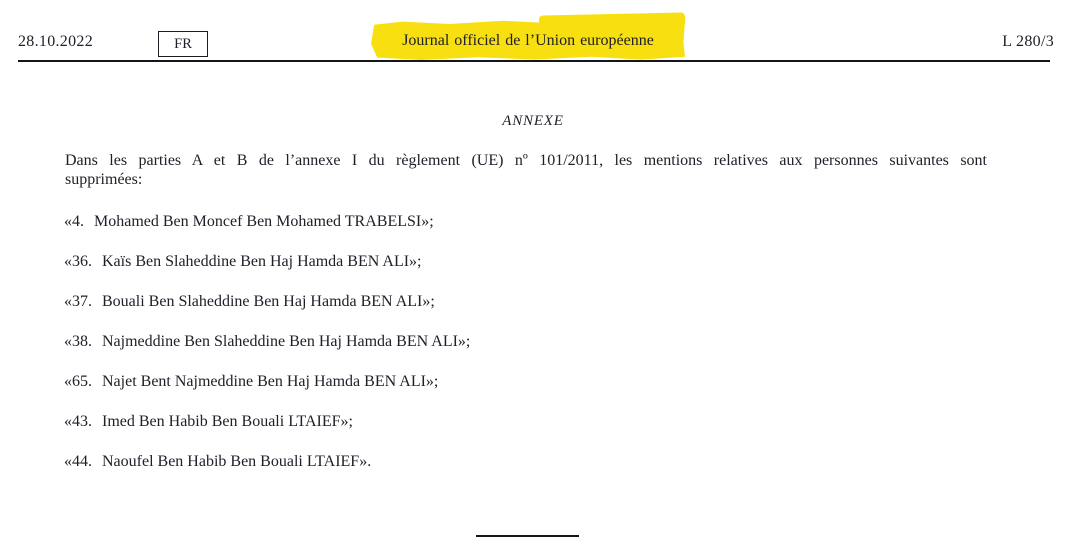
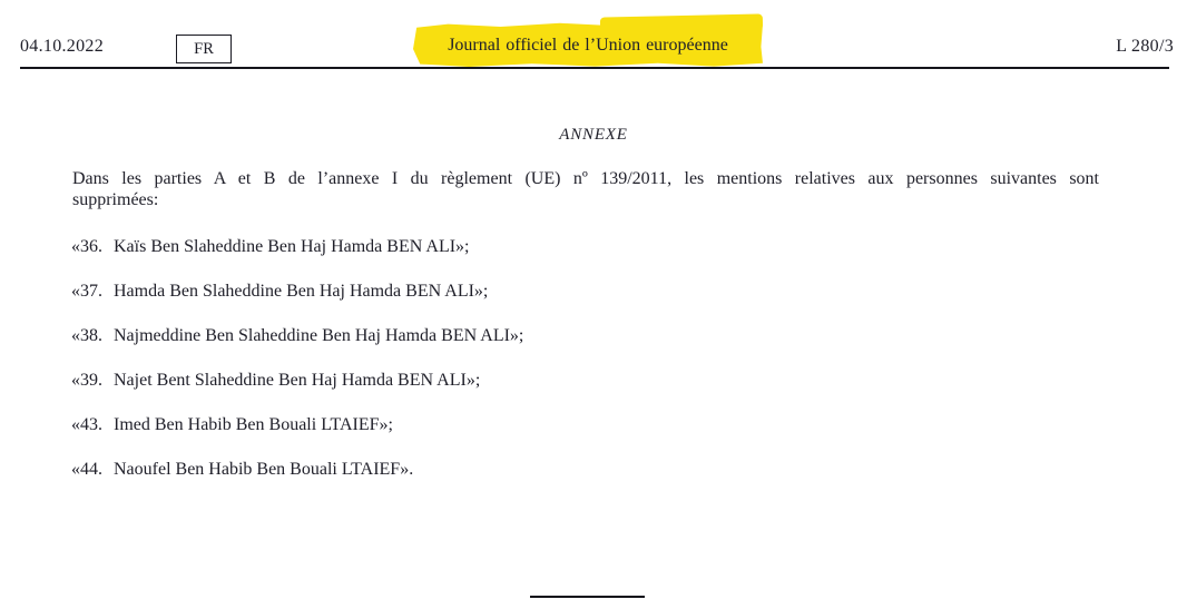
- 28.10.2022
+ 04.10.2022
  FR
  Journal officiel de l’Union européenne
  L 280/3
  ANNEXE
- Dans les parties A et B de l’annexe I du règlement (UE) nº 101/2011, les mentions relatives aux personnes suivantes sont
+ Dans les parties A et B de l’annexe I du règlement (UE) nº 139/2011, les mentions relatives aux personnes suivantes sont
  supprimées:
- «4.
- Mohamed Ben Moncef Ben Mohamed TRABELSI»;
  «36.
  Kaïs Ben Slaheddine Ben Haj Hamda BEN ALI»;
  «37.
- Bouali Ben Slaheddine Ben Haj Hamda BEN ALI»;
+ Hamda Ben Slaheddine Ben Haj Hamda BEN ALI»;
  «38.
  Najmeddine Ben Slaheddine Ben Haj Hamda BEN ALI»;
- «65.
+ «39.
- Najet Bent Najmeddine Ben Haj Hamda BEN ALI»;
+ Najet Bent Slaheddine Ben Haj Hamda BEN ALI»;
  «43.
  Imed Ben Habib Ben Bouali LTAIEF»;
  «44.
  Naoufel Ben Habib Ben Bouali LTAIEF».
